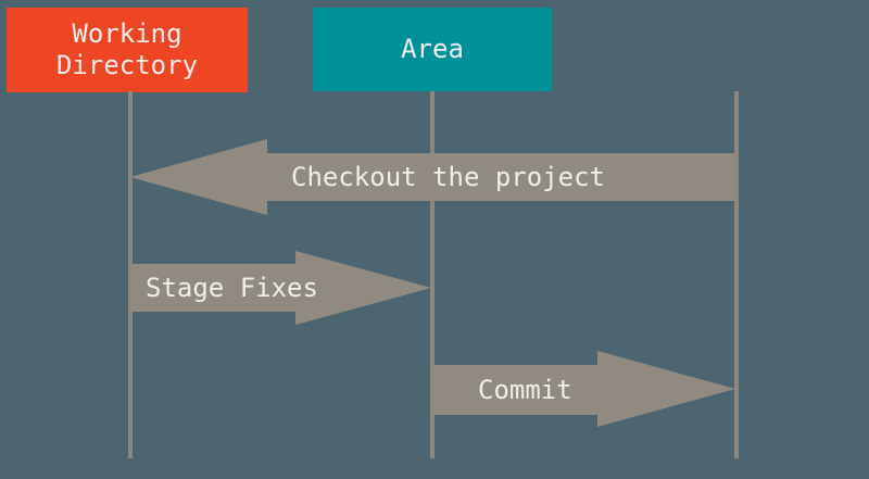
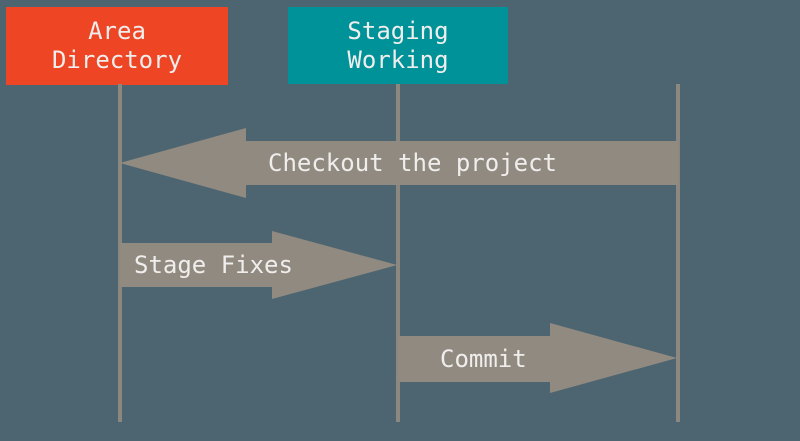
- Working
+ Area
  Directory
+ Staging
- Area
+ Working
  Checkout the project
  Stage Fixes
  Commit
